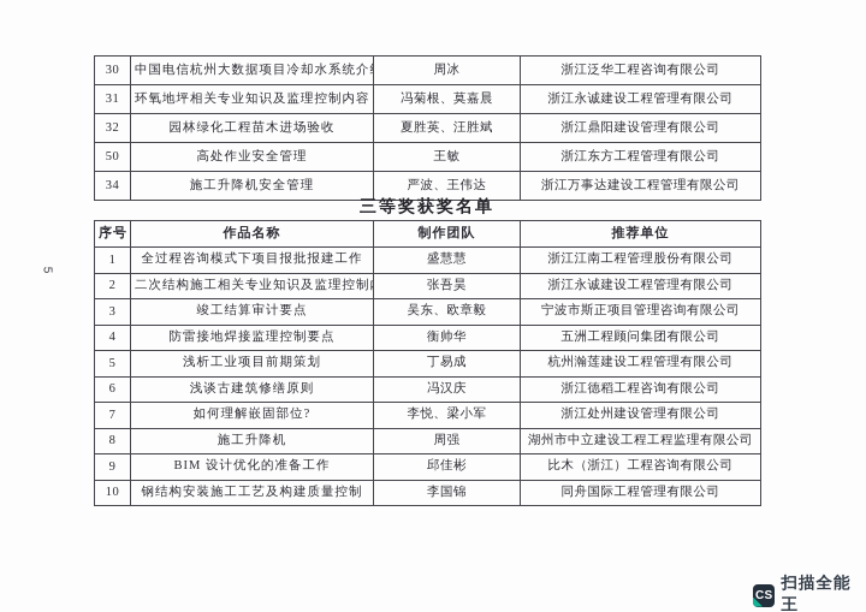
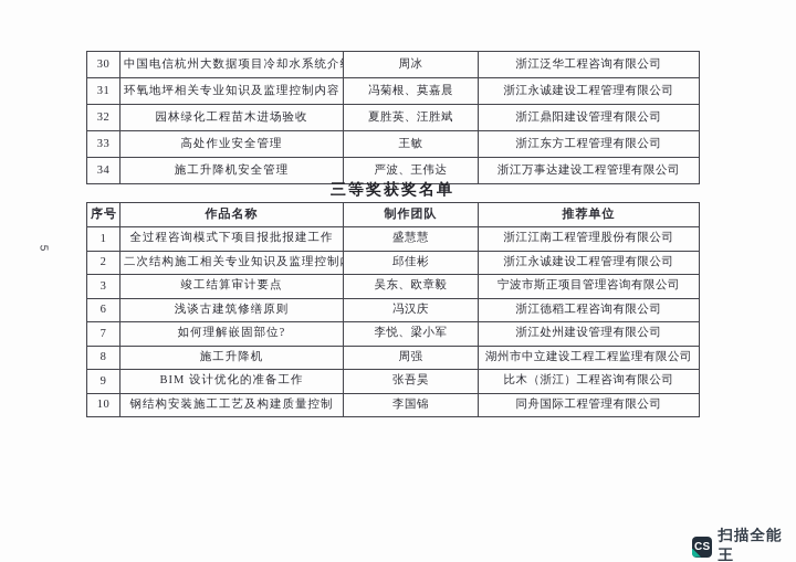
  30	中国电信杭州大数据项目冷却水系统介	周冰	浙江泛华工程咨询有限公司
  31	环氧地坪相关专业知识及监理控制内容	冯菊根、莫嘉晨	浙江永诚建设工程管理有限公司
  32	园林绿化工程苗木进场验收	夏胜英、汪胜斌	浙江鼎阳建设管理有限公司
- 50	高处作业安全管理	王敏	浙江东方工程管理有限公司
+ 33	高处作业安全管理	王敏	浙江东方工程管理有限公司
  34	施工升降机安全管理	严波、王伟达	浙江万事达建设工程管理有限公司
  三等奖获奖名单
  序号	作品名称	制作团队	推荐单位
  1	全过程咨询模式下项目报批报建工作	盛慧慧	浙江江南工程管理股份有限公司
- 2	二次结构施工相关专业知识及监理控制	张吾昊	浙江永诚建设工程管理有限公司
+ 2	二次结构施工相关专业知识及监理控制	邱佳彬	浙江永诚建设工程管理有限公司
  3	竣工结算审计要点	吴东、欧章毅	宁波市斯正项目管理咨询有限公司
- 4	防雷接地焊接监理控制要点	衡帅华	五洲工程顾问集团有限公司
- 5	浅析工业项目前期策划	丁易成	杭州瀚莲建设工程管理有限公司
  6	浅谈古建筑修缮原则	冯汉庆	浙江德稻工程咨询有限公司
  7	如何理解嵌固部位?	李悦、梁小军	浙江处州建设管理有限公司
  8	施工升降机	周强	湖州市中立建设工程工程监理有限公司
- 9	BIM 设计优化的准备工作	邱佳彬	比木（浙江）工程咨询有限公司
+ 9	BIM 设计优化的准备工作	张吾昊	比木（浙江）工程咨询有限公司
  10	钢结构安装施工工艺及构建质量控制	李国锦	同舟国际工程管理有限公司
  CS
  扫描全能王
